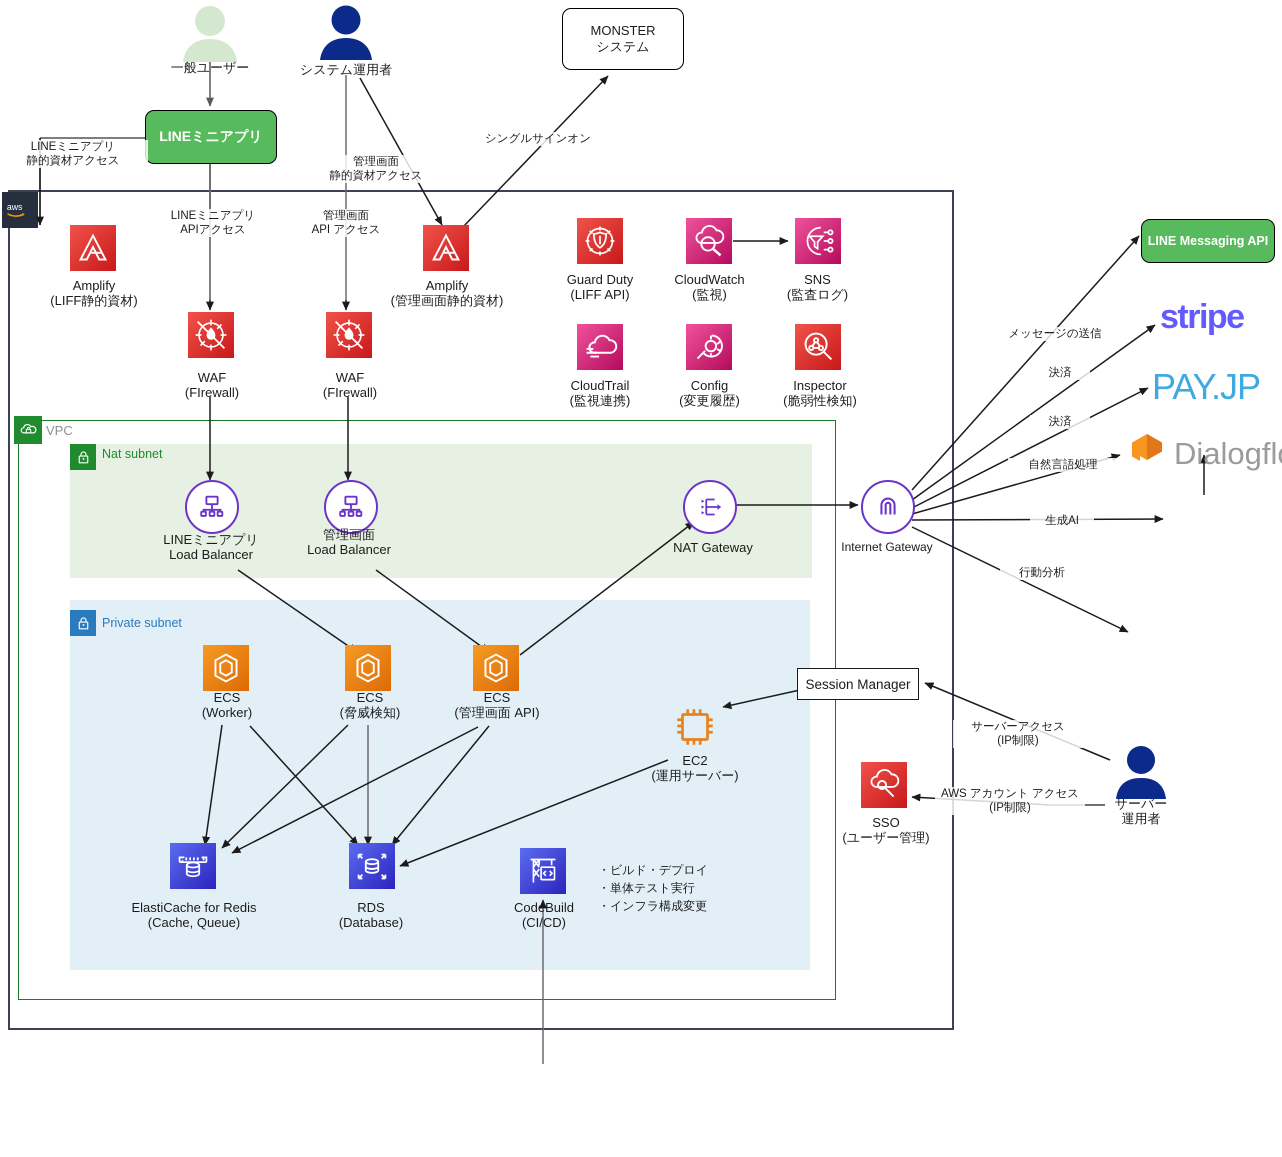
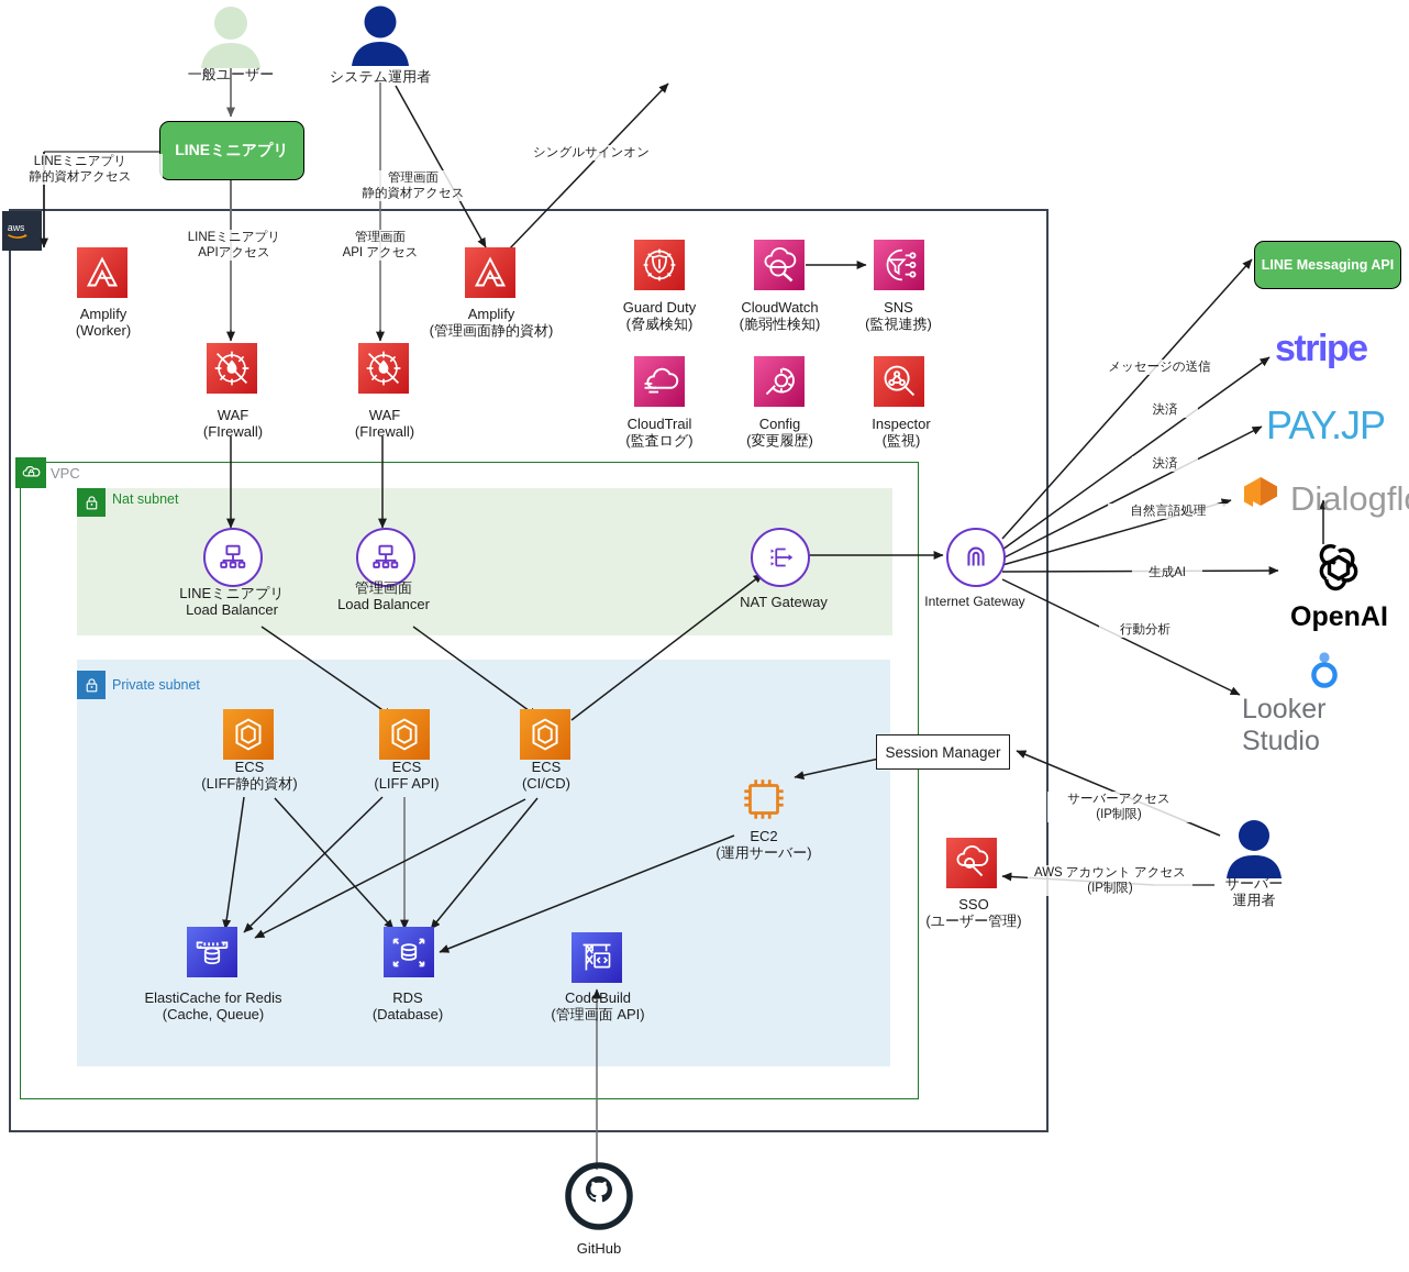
  aws
  VPC
  Nat subnet
  Private subnet
  一般ユーザー
  システム運用者
  サーバー
  運用者
  LINEミニアプリ
- MONSTER
- システム
  Session Manager
  LINE Messaging API
  Amplify
- (LIFF静的資材)
+ (Worker)
  Amplify
  (管理画面静的資材)
  WAF
  (FIrewall)
  WAF
  (FIrewall)
  Guard Duty
- (LIFF API)
+ (脅威検知)
  CloudWatch
- (監視)
+ (脆弱性検知)
  SNS
- (監査ログ)
+ (監視連携)
  CloudTrail
- (監視連携)
+ (監査ログ)
  Config
  (変更履歴)
  Inspector
- (脆弱性検知)
+ (監視)
  LINEミニアプリ
  Load Balancer
  管理画面
  Load Balancer
  NAT Gateway
  Internet Gateway
  ECS
- (Worker)
+ (LIFF静的資材)
  ECS
- (脅威検知)
+ (LIFF API)
  ECS
- (管理画面 API)
+ (CI/CD)
  EC2
  (運用サーバー)
  ElastiCache for Redis
  (Cache, Queue)
  RDS
  (Database)
  CodeBuild
- (CI/CD)
+ (管理画面 API)
- ・ビルド・デプロイ
- ・単体テスト実行
- ・インフラ構成変更
  SSO
  (ユーザー管理)
  stripe
  PAY.JP
  Dialogfl
+ OpenAI
+ Looker Studio
+ GitHub
  LINEミニアプリ
  静的資材アクセス
  LINEミニアプリ
  APIアクセス
  管理画面
  静的資材アクセス
  管理画面
  API アクセス
  シングルサインオン
  メッセージの送信
  決済
  決済
  自然言語処理
  生成AI
  行動分析
  サーバーアクセス
  (IP制限)
  AWS アカウント アクセス
  (IP制限)
